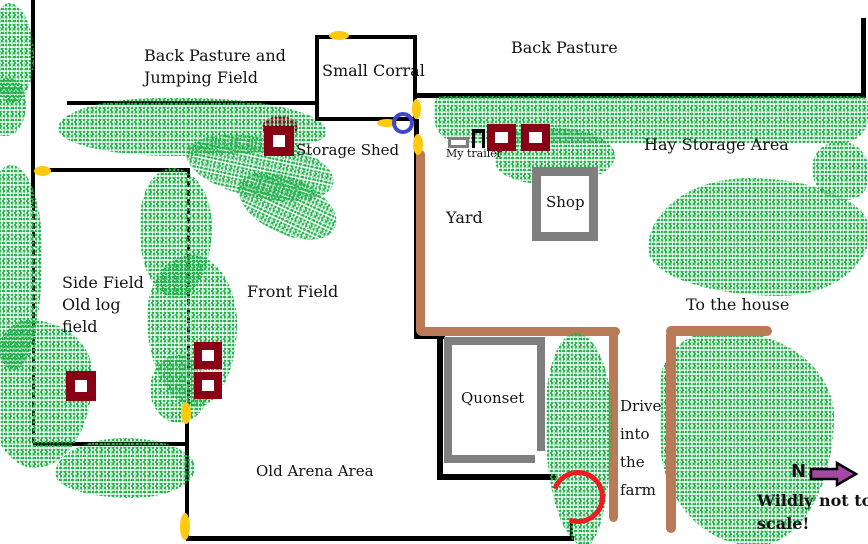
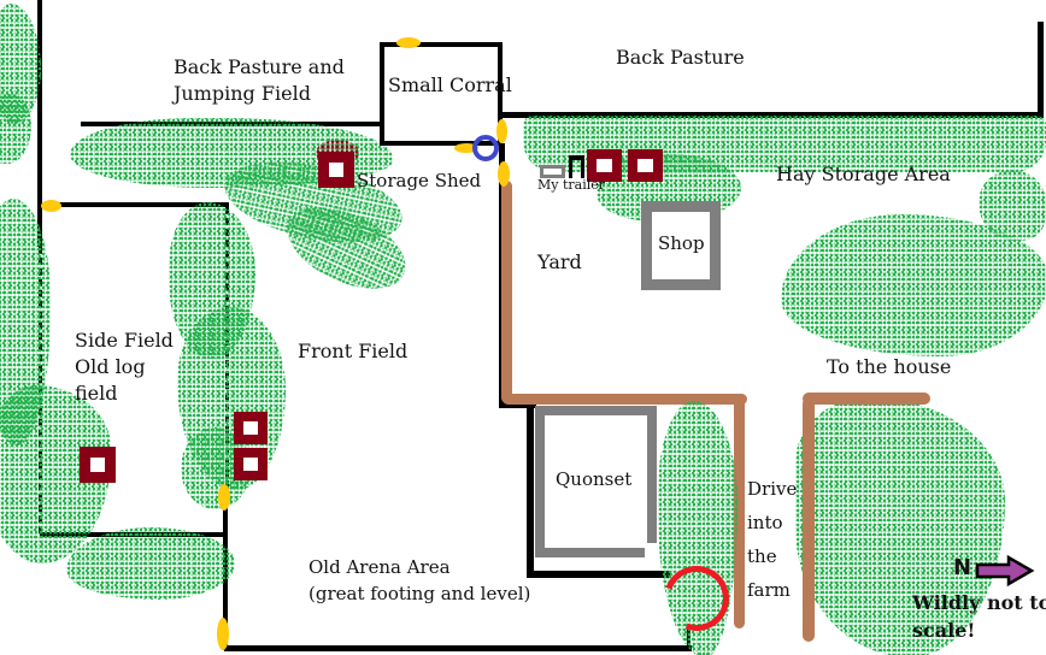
  Back Pasture and
  Jumping Field
  Small Corral
  Back Pasture
  Storage Shed
  My trailer
  Hay Storage Area
  Yard
  Shop
  Side Field
  Old log
  field
  Front Field
  To the house
  Quonset
  Drive
  into
  the
  farm
  Old Arena Area
+ (great footing and level)
  N
  Wildly not to
  scale!
